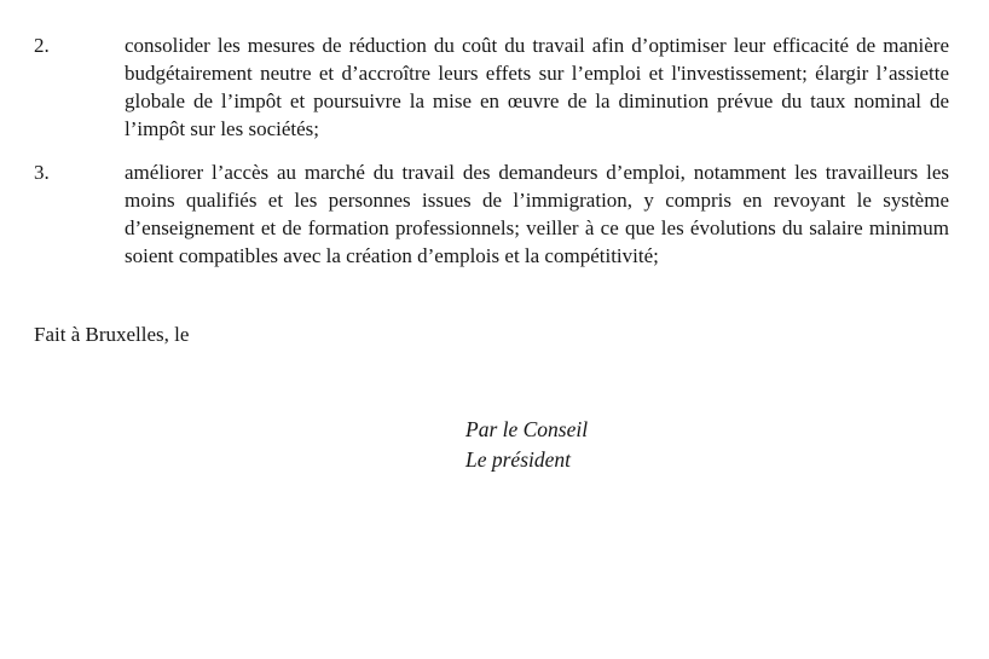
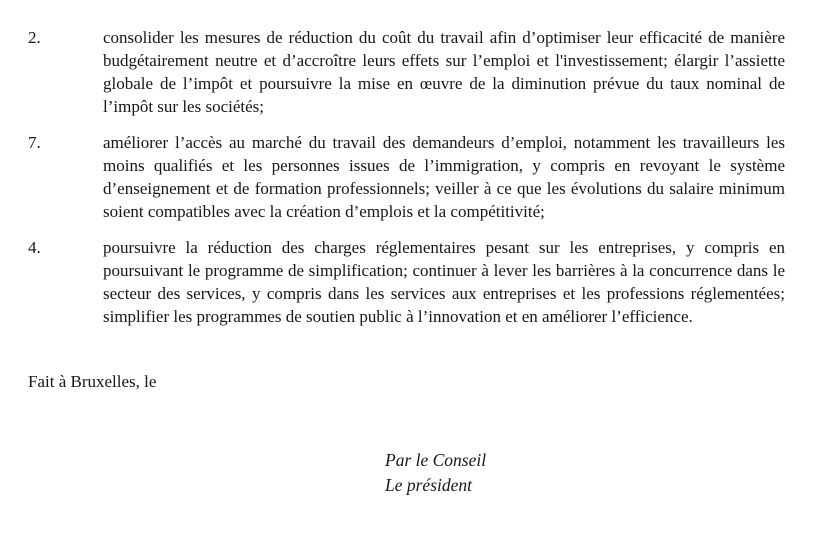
  2.
  consolider les mesures de réduction du coût du travail afin d’optimiser leur efficacité de manière budgétairement neutre et d’accroître leurs effets sur l’emploi et l'investissement; élargir l’assiette globale de l’impôt et poursuivre la mise en œuvre de la diminution prévue du taux nominal de l’impôt sur les sociétés;
- 3.
+ 7.
  améliorer l’accès au marché du travail des demandeurs d’emploi, notamment les travailleurs les moins qualifiés et les personnes issues de l’immigration, y compris en revoyant le système d’enseignement et de formation professionnels; veiller à ce que les évolutions du salaire minimum soient compatibles avec la création d’emplois et la compétitivité;
+ 4.
+ poursuivre la réduction des charges réglementaires pesant sur les entreprises, y compris en poursuivant le programme de simplification; continuer à lever les barrières à la concurrence dans le secteur des services, y compris dans les services aux entreprises et les professions réglementées; simplifier les programmes de soutien public à l’innovation et en améliorer l’efficience.
  Fait à Bruxelles, le
  Par le Conseil
  Le président
